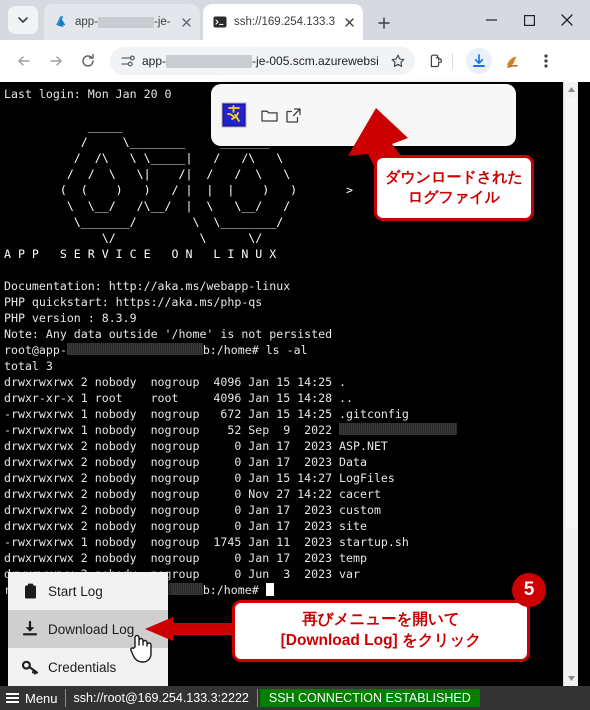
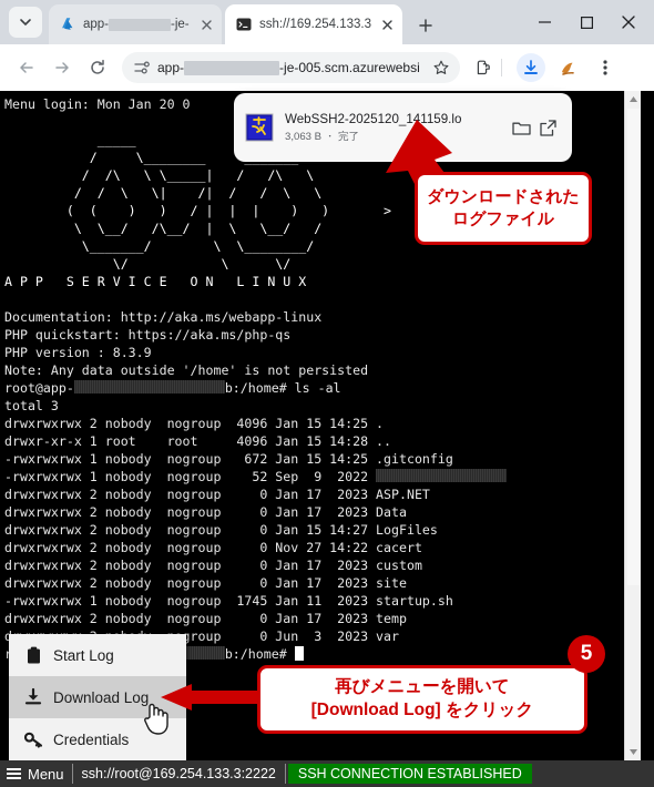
  app-
  -je-
  ssh://169.254.133.3
  app-
  -je-005.scm.azurewebsi
- Last login: Mon Jan 20 0 _____
+ Menu login: Mon Jan 20 0 _____
  / /\ \ \_____| / /\ \
  / / \ \| /| / / \ \
  ( ( ) ) / | | | ) ) >
  \ \__/ /\__/ | \ \__/ /
  \_______/ \ \________/
  \/ \ \/ A P P S E R V I C E O N L I N U X Documentation: http://aka.ms/webapp-linux PHP quickstart: https://aka.ms/php-qs PHP version : 8.3.9 Note: Any data outside '/home' is not persisted root@app- b:/home# ls -al total 3 drwxrwxrwx 2 nobody nogroup 4096 Jan 15 14:25 . drwxr-xr-x 1 root root 4096 Jan 15 14:28 .. -rwxrwxrwx 1 nobody nogroup 672 Jan 15 14:25 .gitconfig -rwxrwxrwx 1 nobody nogroup 52 Sep 9 2022 drwxrwxrwx 2 nobody nogroup 0 Jan 17 2023 ASP.NET drwxrwxrwx 2 nobody nogroup 0 Jan 17 2023 Data drwxrwxrwx 2 nobody nogroup 0 Jan 15 14:27 LogFiles drwxrwxrwx 2 nobody nogroup 0 Nov 27 14:22 cacert drwxrwxrwx 2 nobody nogroup 0 Jan 17 2023 custom drwxrwxrwx 2 nobody nogroup 0 Jan 17 2023 site -rwxrwxrwx 1 nobody nogroup 1745 Jan 11 2023 startup.sh drwxrwxrwx 2 nobody nogroup 0 Jan 17 2023 temp group 0 Jun 3 2023 varb:/home#
+ WebSSH2-2025120_141159.lo
+ 3,063 B ・ 完了
  Start Log
  Download Log
  Credentials
  ダウンロードされた
  ログファイル
  再びメニューを開いて
  [Download Log] をクリック
  5
  Menu
  ssh://root@169.254.133.3:2222
  SSH CONNECTION ESTABLISHED
